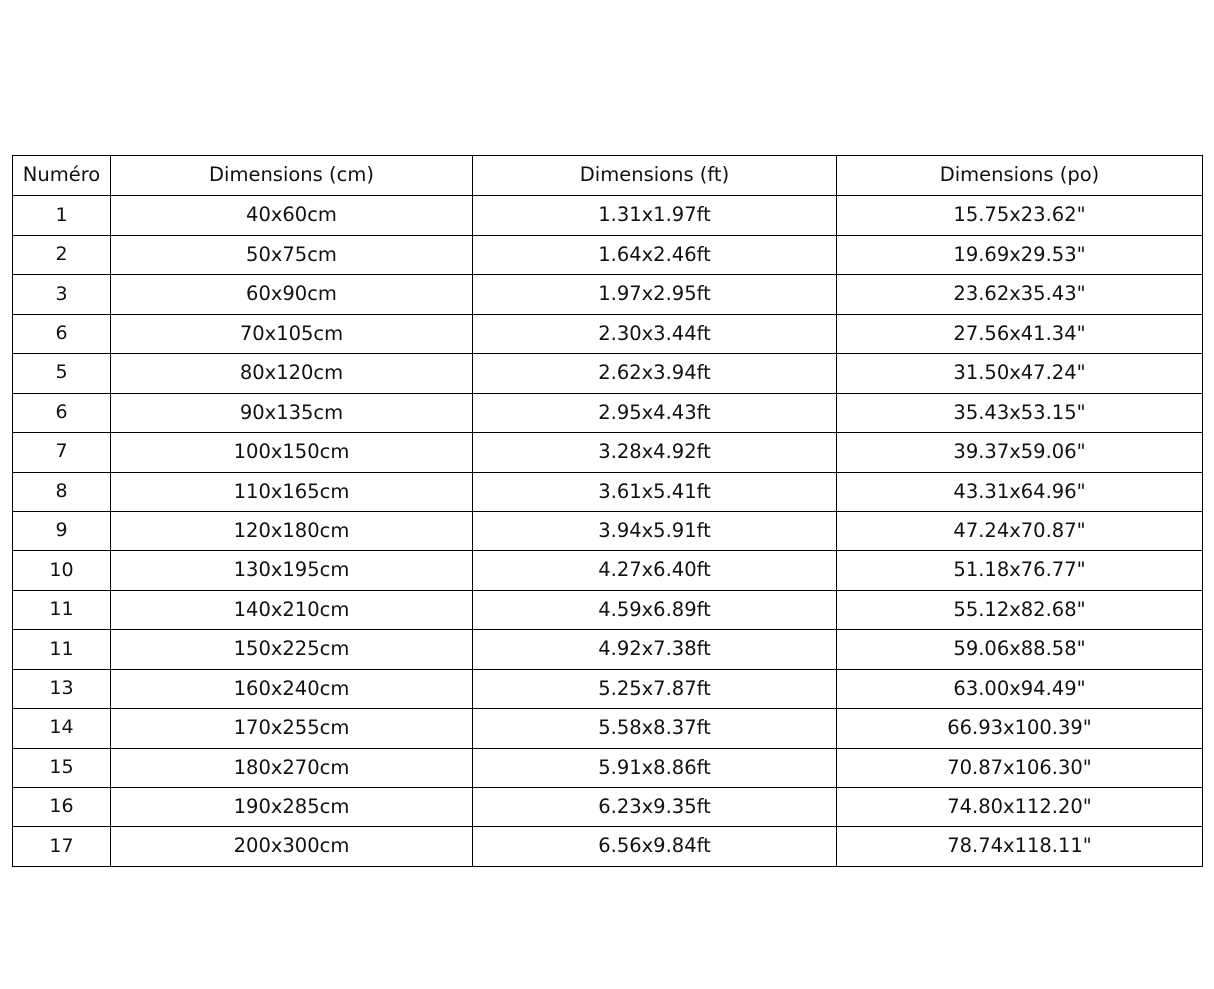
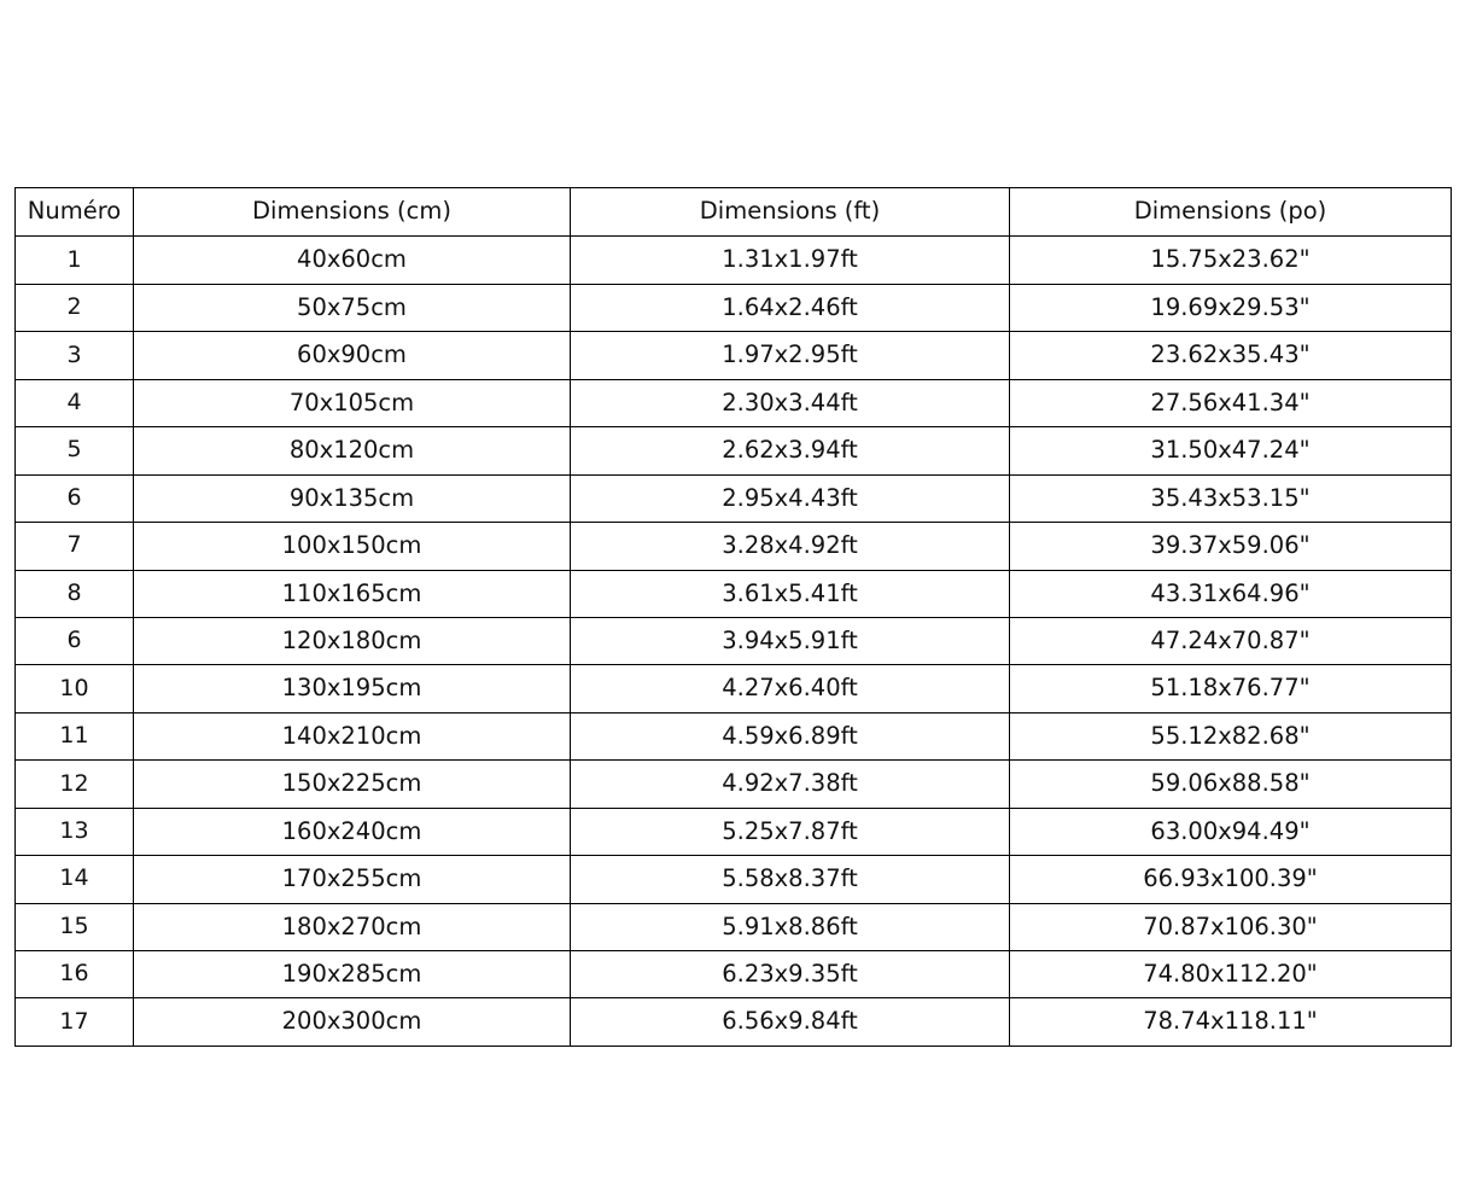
  Numéro	Dimensions (cm)	Dimensions (ft)	Dimensions (po)
  1	40x60cm	1.31x1.97ft	15.75x23.62"
  2	50x75cm	1.64x2.46ft	19.69x29.53"
  3	60x90cm	1.97x2.95ft	23.62x35.43"
- 6	70x105cm	2.30x3.44ft	27.56x41.34"
+ 4	70x105cm	2.30x3.44ft	27.56x41.34"
  5	80x120cm	2.62x3.94ft	31.50x47.24"
  6	90x135cm	2.95x4.43ft	35.43x53.15"
  7	100x150cm	3.28x4.92ft	39.37x59.06"
  8	110x165cm	3.61x5.41ft	43.31x64.96"
- 9	120x180cm	3.94x5.91ft	47.24x70.87"
+ 6	120x180cm	3.94x5.91ft	47.24x70.87"
  10	130x195cm	4.27x6.40ft	51.18x76.77"
  11	140x210cm	4.59x6.89ft	55.12x82.68"
- 11	150x225cm	4.92x7.38ft	59.06x88.58"
+ 12	150x225cm	4.92x7.38ft	59.06x88.58"
  13	160x240cm	5.25x7.87ft	63.00x94.49"
  14	170x255cm	5.58x8.37ft	66.93x100.39"
  15	180x270cm	5.91x8.86ft	70.87x106.30"
  16	190x285cm	6.23x9.35ft	74.80x112.20"
  17	200x300cm	6.56x9.84ft	78.74x118.11"
